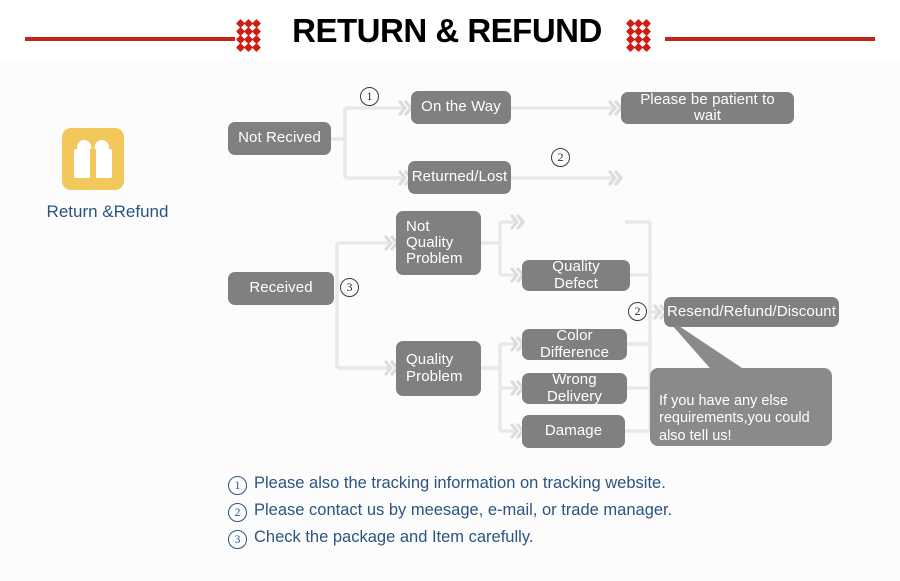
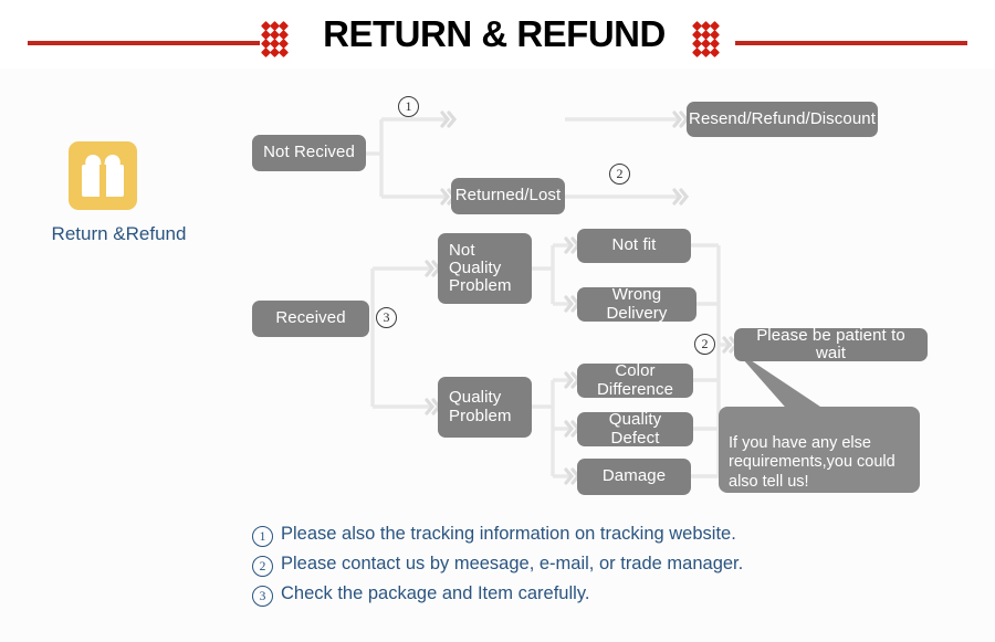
  RETURN & REFUND
  Return &Refund
  Not Recived
- On the Way
  Returned/Lost
- Please be patient to wait
+ Resend/Refund/Discount
  Received
  Not
  Quality
  Problem
  Quality
  Problem
+ Not fit
- Quality Defect
+ Wrong Delivery
  Color Difference
- Wrong Delivery
+ Quality Defect
  Damage
- Resend/Refund/Discount
+ Please be patient to wait
  If you have any else
  requirements,you could
  also tell us!
  1
  2
  3
  2
  1
  Please also the tracking information on tracking website.
  2
  Please contact us by meesage, e-mail, or trade manager.
  3
  Check the package and Item carefully.
